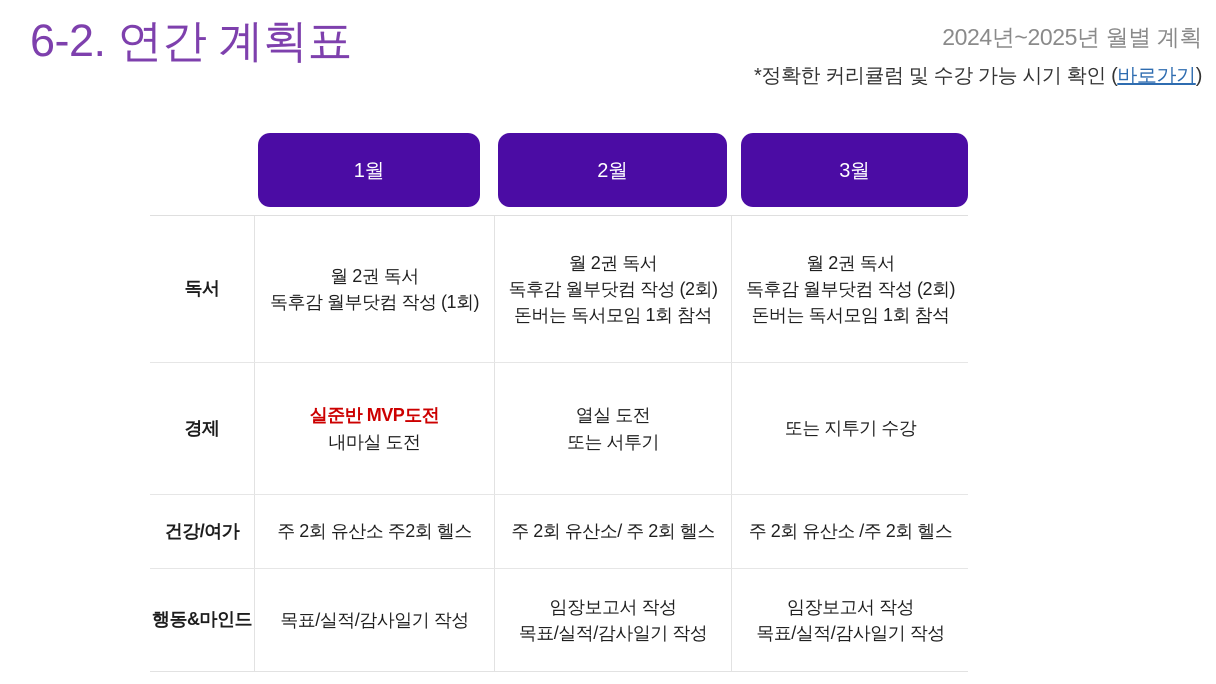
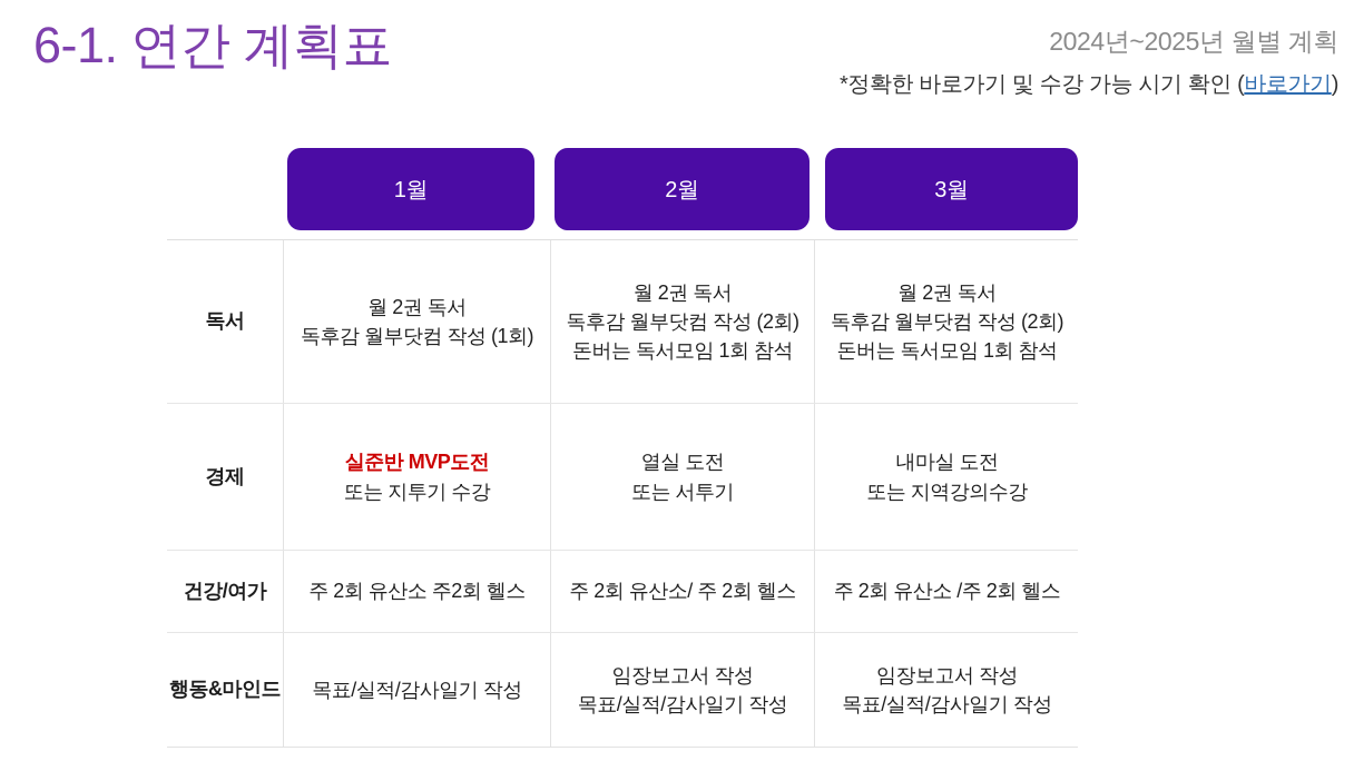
- 6-2. 연간 계획표
+ 6-1. 연간 계획표
  2024년~2025년 월별 계획
- *정확한 커리큘럼 및 수강 가능 시기 확인 (바로가기)
+ *정확한 바로가기 및 수강 가능 시기 확인 (바로가기)
  1월
  2월
  3월
  독서
  월 2권 독서
  독후감 월부닷컴 작성 (1회)
  월 2권 독서
  독후감 월부닷컴 작성 (2회)
  돈버는 독서모임 1회 참석
  월 2권 독서
  독후감 월부닷컴 작성 (2회)
  돈버는 독서모임 1회 참석
  경제
  실준반 MVP도전
- 내마실 도전
+ 또는 지투기 수강
  열실 도전
  또는 서투기
- 또는 지투기 수강
+ 내마실 도전
+ 또는 지역강의수강
  건강/여가
  주 2회 유산소 주2회 헬스
  주 2회 유산소/ 주 2회 헬스
  주 2회 유산소 /주 2회 헬스
  행동
  &
  마인드
  목표/실적/감사일기 작성
  임장보고서 작성
  목표/실적/감사일기 작성
  임장보고서 작성
  목표/실적/감사일기 작성
